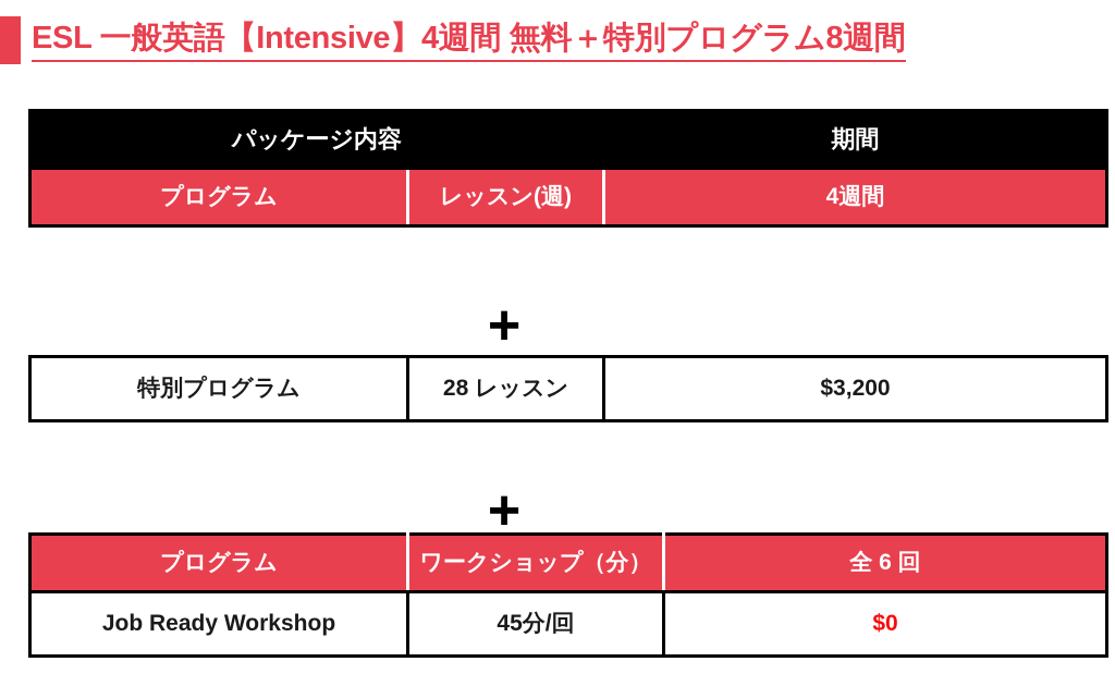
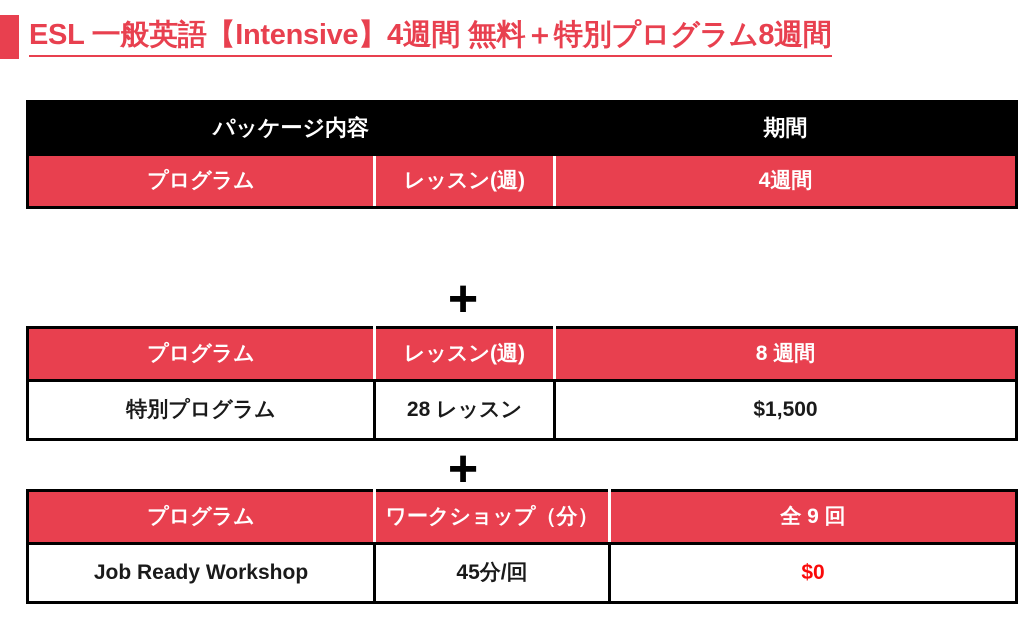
  ESL 一般英語【Intensive】4週間 無料＋特別プログラム8週間
  パッケージ内容	期間
  プログラム	レッスン(週)	4週間
  +
+ プログラム	レッスン(週)	8 週間
- 特別プログラム	28 レッスン	$3,200
+ 特別プログラム	28 レッスン	$1,500
  +
- プログラム	ワークショップ（分）	全 6 回
+ プログラム	ワークショップ（分）	全 9 回
  Job Ready Workshop	45分/回	$0
